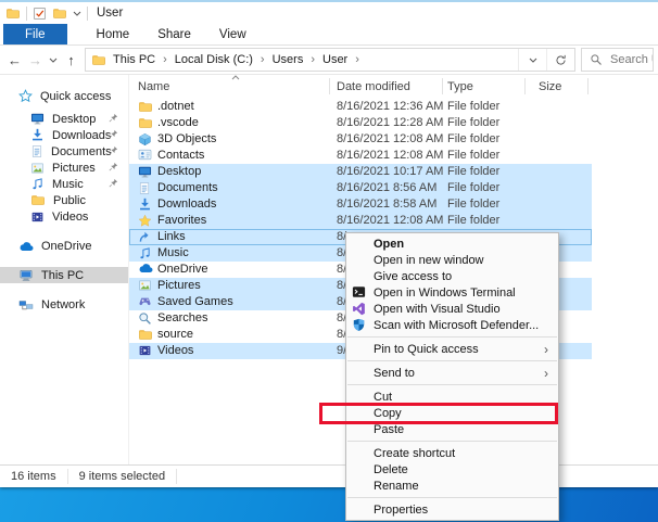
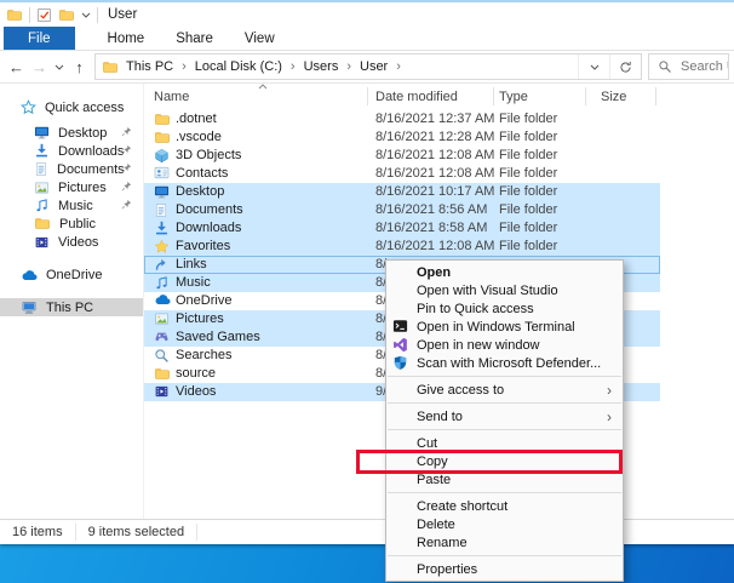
  User
  File
  Home
  Share
  View
  ←
  →
  ↑
  This PC
  ›
  Local Disk (C:)
  ›
  Users
  ›
  User
  ›
  Search
  Quick access
  Desktop
  Downloads
  Documents
  Pictures
  Music
  Public
  Videos
  OneDrive
  This PC
- Network
  Name
  Date modified
  Type
  Size
  .dotnet
- 8/16/2021 12:36 AM
+ 8/16/2021 12:37 AM
  File folder
  .vscode
  8/16/2021 12:28 AM
  File folder
  3D Objects
  8/16/2021 12:08 AM
  File folder
  Contacts
  8/16/2021 12:08 AM
  File folder
  Desktop
  8/16/2021 10:17 AM
  File folder
  Documents
  8/16/2021 8:56 AM
  File folder
  Downloads
  8/16/2021 8:58 AM
  File folder
  Favorites
  8/16/2021 12:08 AM
  File folder
  Links
  Music
  OneDrive
  Pictures
  Saved Games
  Searches
  source
  Videos
  16 items
  9 items selected
  Open
- Open in new window
+ Open with Visual Studio
- Give access to
+ Pin to Quick access
  Open in Windows Terminal
- Open with Visual Studio
+ Open in new window
  Scan with Microsoft Defender...
- Pin to Quick access
+ Give access to
  ›
  Send to
  ›
  Cut
  Copy
  Paste
  Create shortcut
  Delete
  Rename
  Properties
